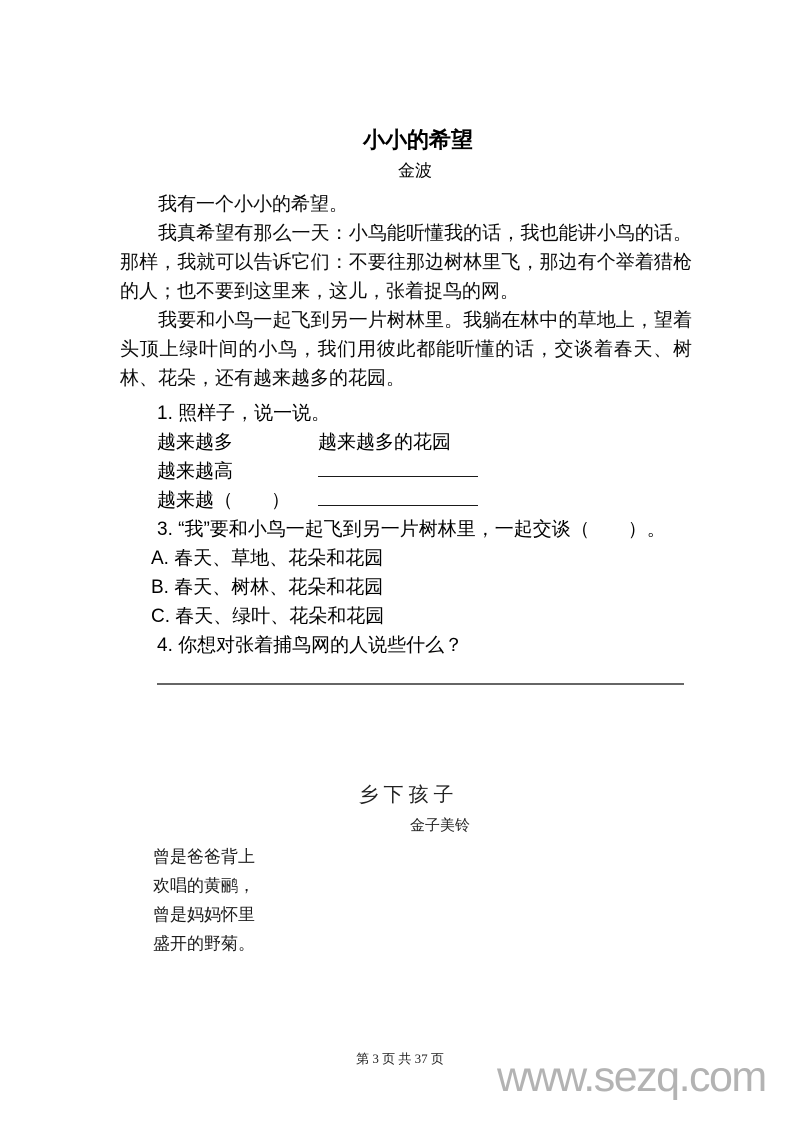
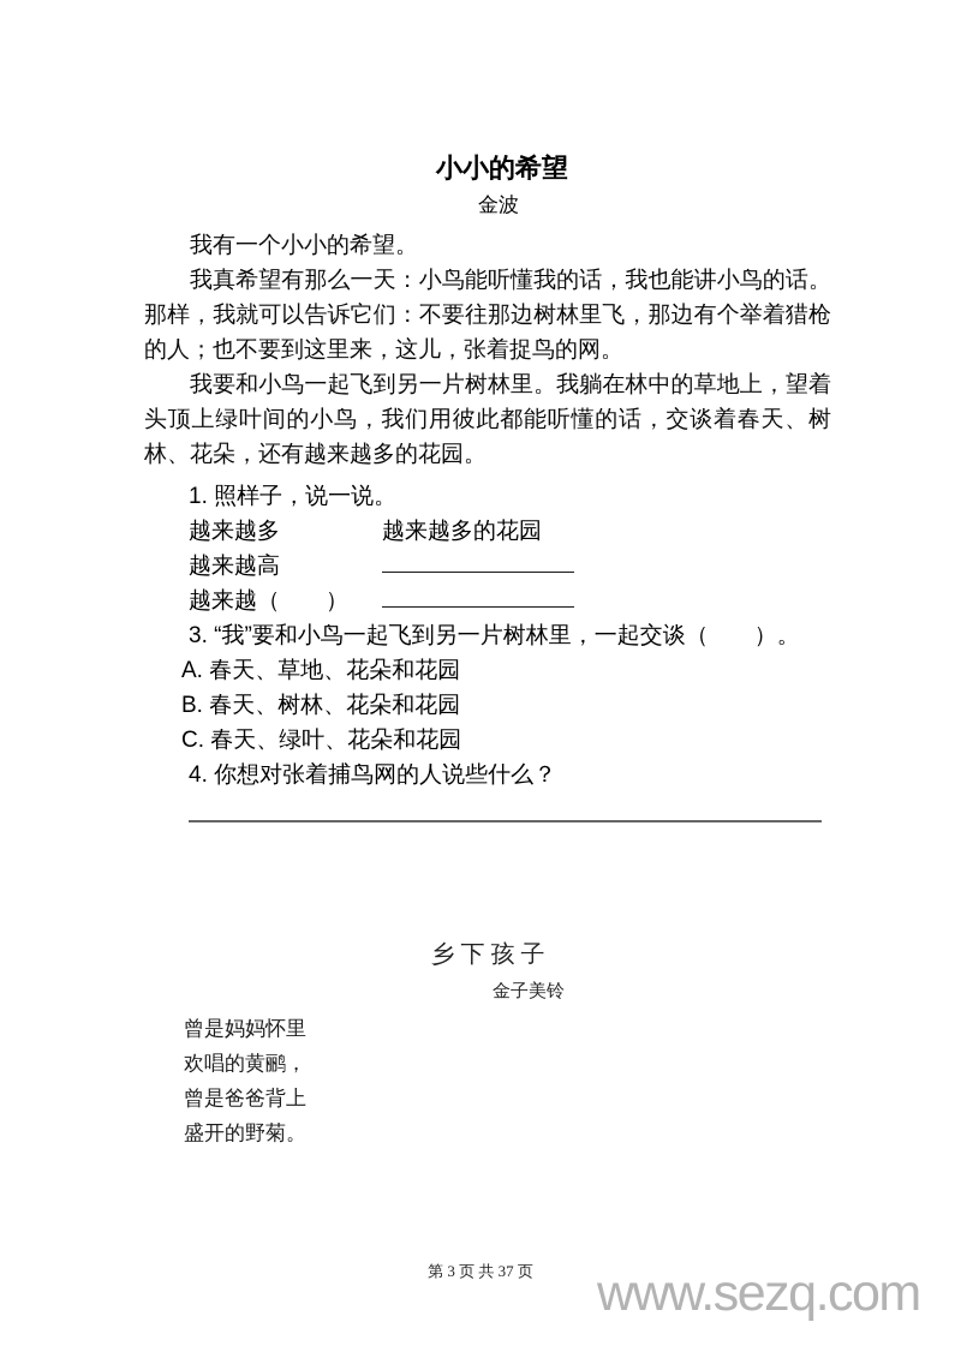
  小小的希望
  金波
  我有一个小小的希望。
  我真希望有那么一天：小鸟能听懂我的话，我也能讲小鸟的话。那样，我就可以告诉它们：不要往那边树林里飞，那边有个举着猎枪的人；也不要到这里来，这儿，张着捉鸟的网。
  我要和小鸟一起飞到另一片树林里。我躺在林中的草地上，望着头顶上绿叶间的小鸟，我们用彼此都能听懂的话，交谈着春天、树林、花朵，还有越来越多的花园。
  1. 照样子，说一说。
  越来越多 越来越多的花园
  越来越高
  越来越（ ）
  3. “我”要和小鸟一起飞到另一片树林里，一起交谈（ ）。
  A. 春天、草地、花朵和花园
  B. 春天、树林、花朵和花园
  C. 春天、绿叶、花朵和花园
  4. 你想对张着捕鸟网的人说些什么？
  乡 下 孩 子
  金子美铃
- 曾是爸爸背上
+ 曾是妈妈怀里
  欢唱的黄鹂，
- 曾是妈妈怀里
+ 曾是爸爸背上
  盛开的野菊。
  第 3 页 共 37 页
  www.sezq.com
